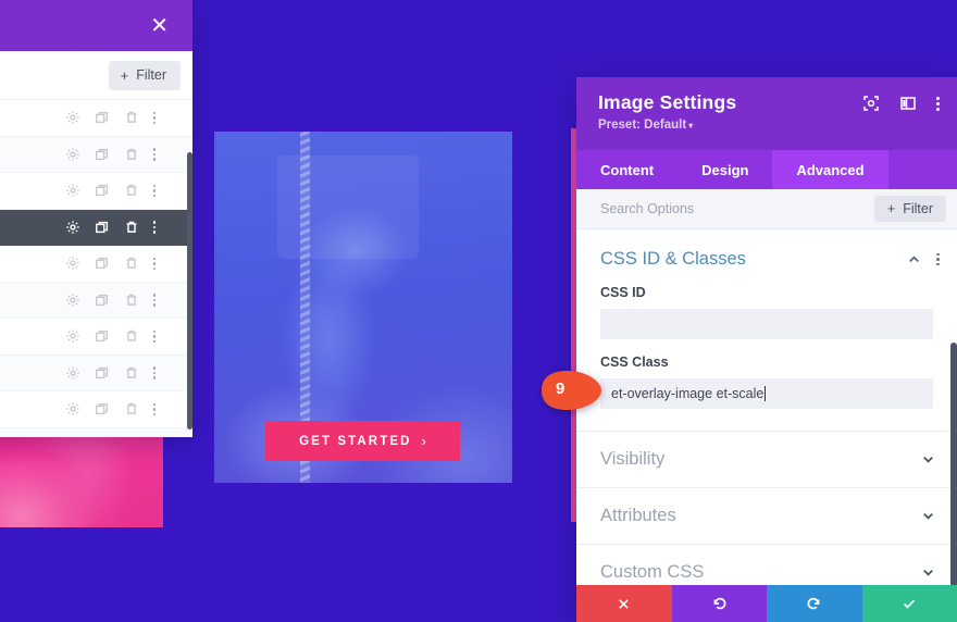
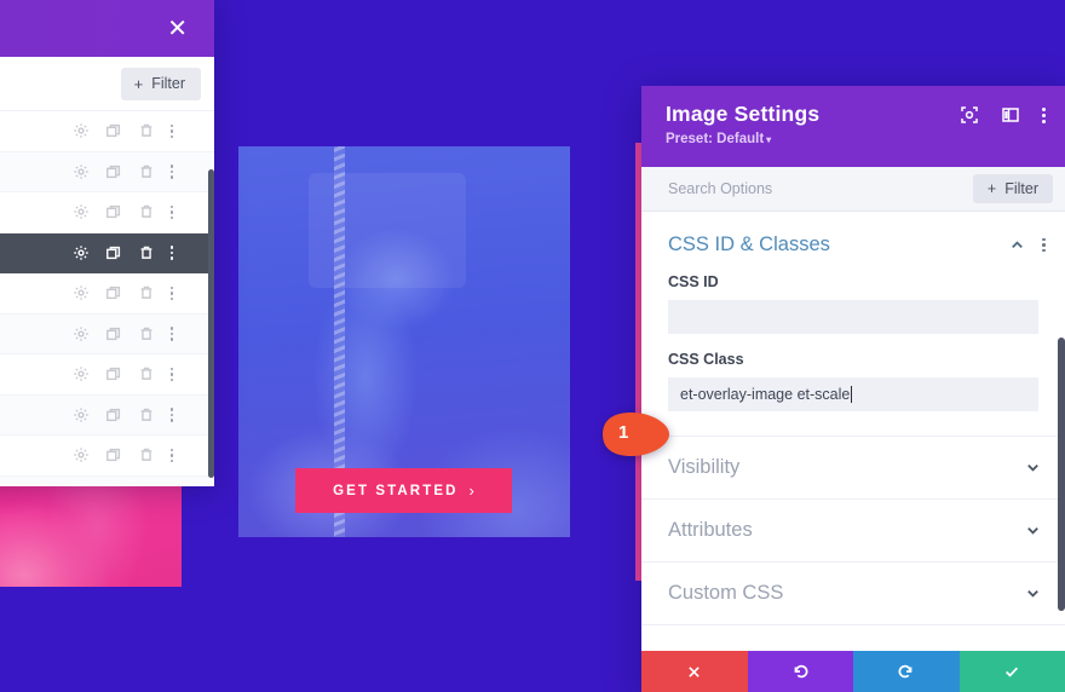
  GET STARTED
  ›
  ✕
  +
  Filter
  Image Settings
  Preset: Default ▾
- Content
- Design
- Advanced
  Search Options
  +
  Filter
  CSS ID & Classes
  CSS ID
  CSS Class
  et-overlay-image et-scale
  Visibility
  Attributes
  Custom CSS
- 9
+ 1
